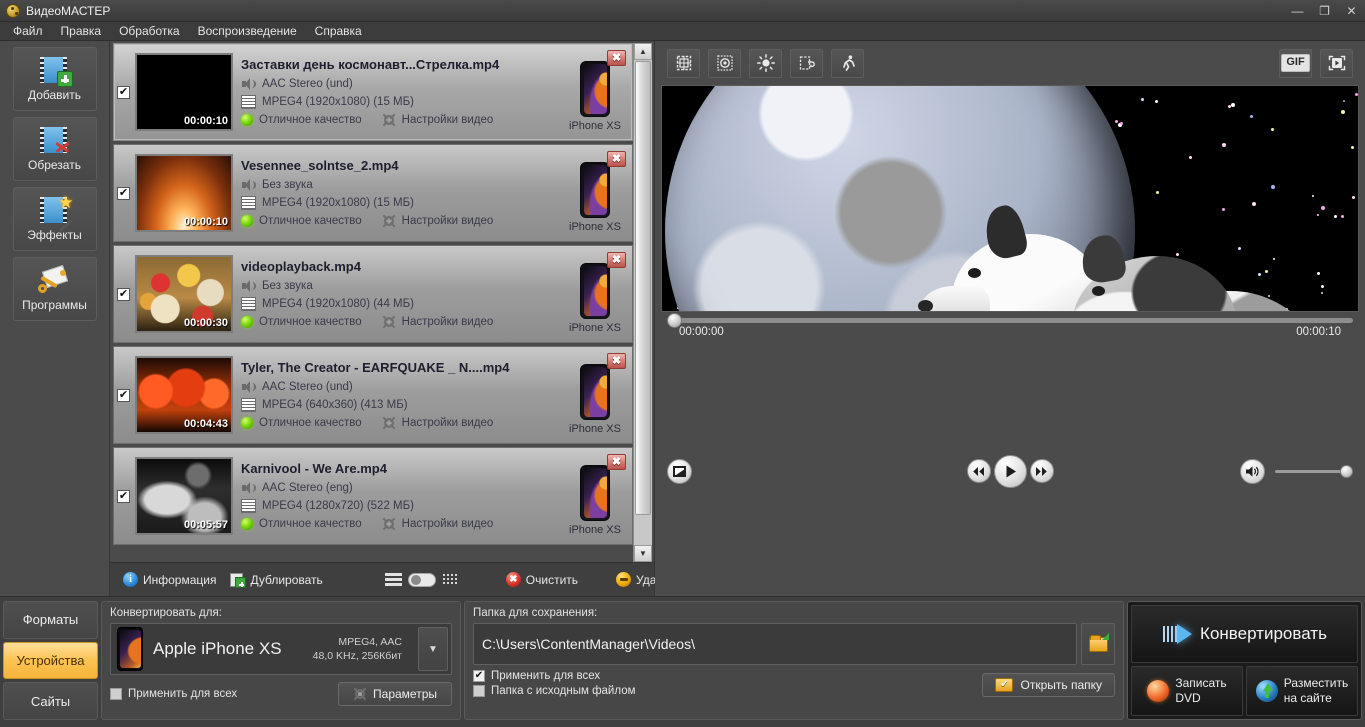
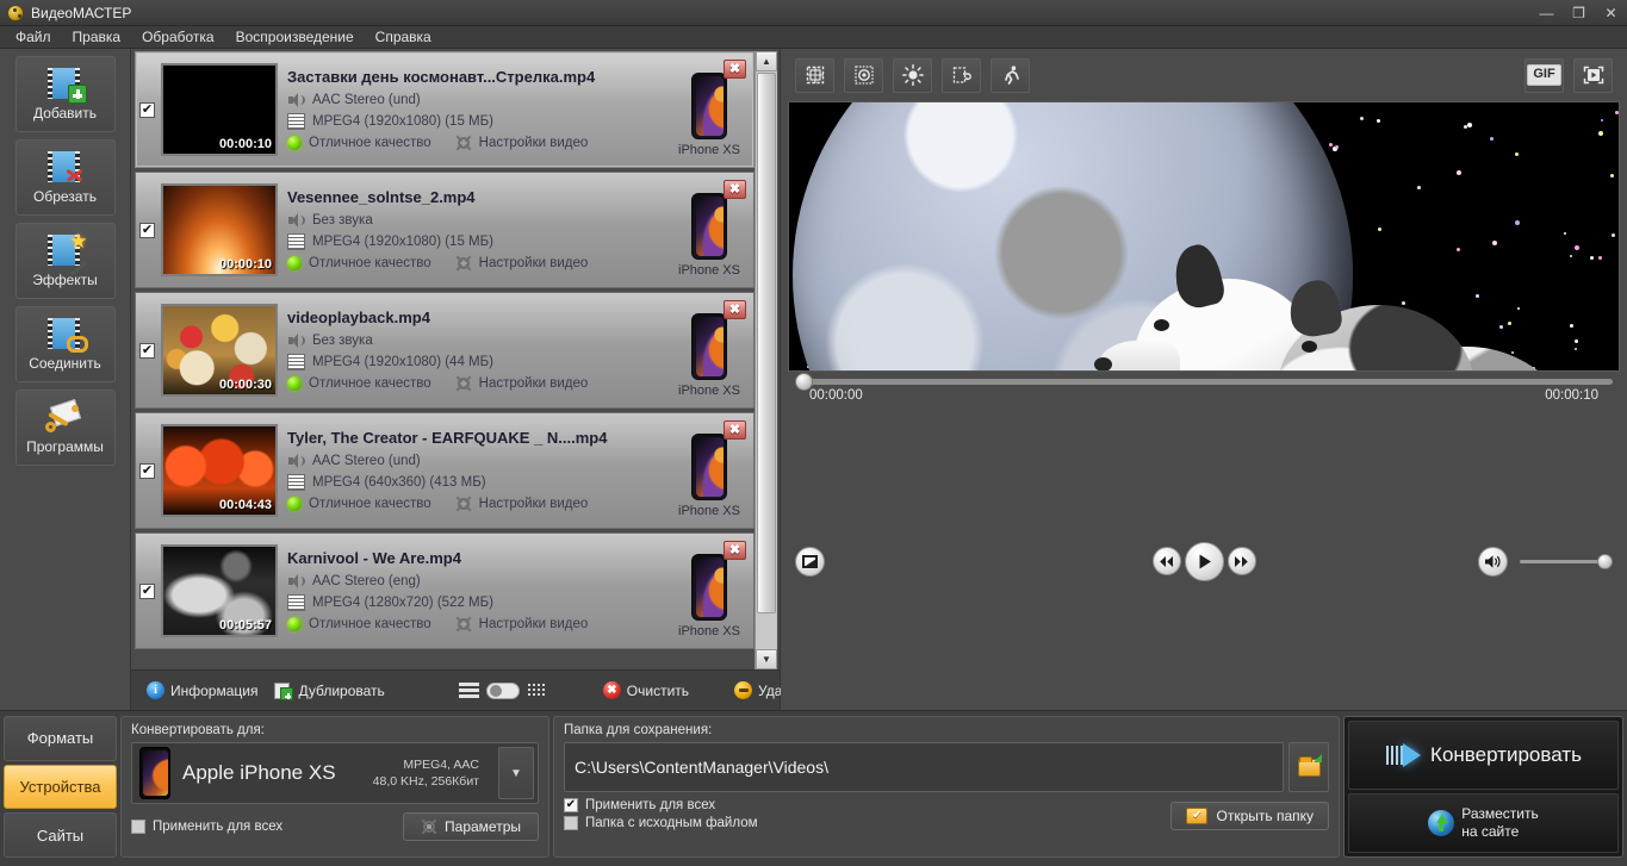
  ВидеоМАСТЕР
  —
  ❐
  ✕
  Файл
  Правка
  Обработка
  Воспроизведение
  Справка
  Добавить
  Обрезать
  ★
  Эффекты
+ Соединить
  Программы
  ✔
  00:00:10
  Заставки день космонавт...Стрелка.mp4
  AAC Stereo (und)
  MPEG4 (1920x1080) (15 МБ)
  Отличное качество
  Настройки видео
  iPhone XS
  ✖
  ✔
  00:00:10
  Vesennee_solntse_2.mp4
  Без звука
  MPEG4 (1920x1080) (15 МБ)
  Отличное качество
  Настройки видео
  iPhone XS
  ✖
  ✔
  00:00:30
  videoplayback.mp4
  Без звука
  MPEG4 (1920x1080) (44 МБ)
  Отличное качество
  Настройки видео
  iPhone XS
  ✖
  ✔
  00:04:43
  Tyler, The Creator - EARFQUAKE _ N....mp4
  AAC Stereo (und)
  MPEG4 (640x360) (413 МБ)
  Отличное качество
  Настройки видео
  iPhone XS
  ✖
  ✔
  00:05:57
  Karnivool - We Are.mp4
  AAC Stereo (eng)
  MPEG4 (1280x720) (522 МБ)
  Отличное качество
  Настройки видео
  iPhone XS
  ✖
  ▲
  ▼
  i
  Информация
  Дублировать
  ✖
  Очистить
  GIF
  00:00:00
  00:00:10
  Форматы
  Устройства
  Сайты
  Конвертировать для:
  Apple iPhone XS
  MPEG4, AAC
  48,0 KHz, 256Кбит
  ▼
  Применить для всех
  Параметры
  Папка для сохранения:
  C:\Users\ContentManager\Videos\
  ✔
  Применить для всех
  Папка с исходным файлом
  ✔
  Открыть папку
  Конвертировать
- Записать
- DVD
  Разместить
  на сайте
